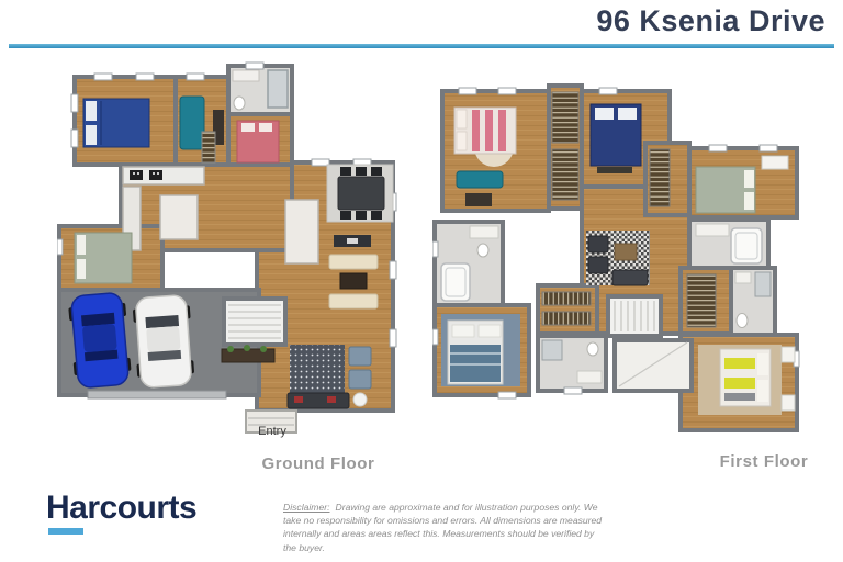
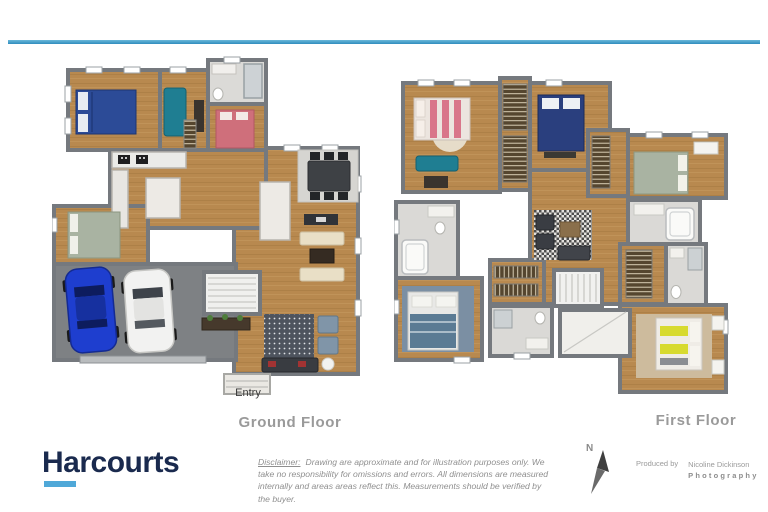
- 96 Ksenia Drive
  Entry
  Ground Floor
  First Floor
  Harcourts
  Disclaimer: Drawing are approximate and for illustration purposes only. We take no responsibility for omissions and errors. All dimensions are measured internally and areas areas reflect this. Measurements should be verified by the buyer.
+ N
+ Produced by
+ Nicoline Dickinson
+ Photography
